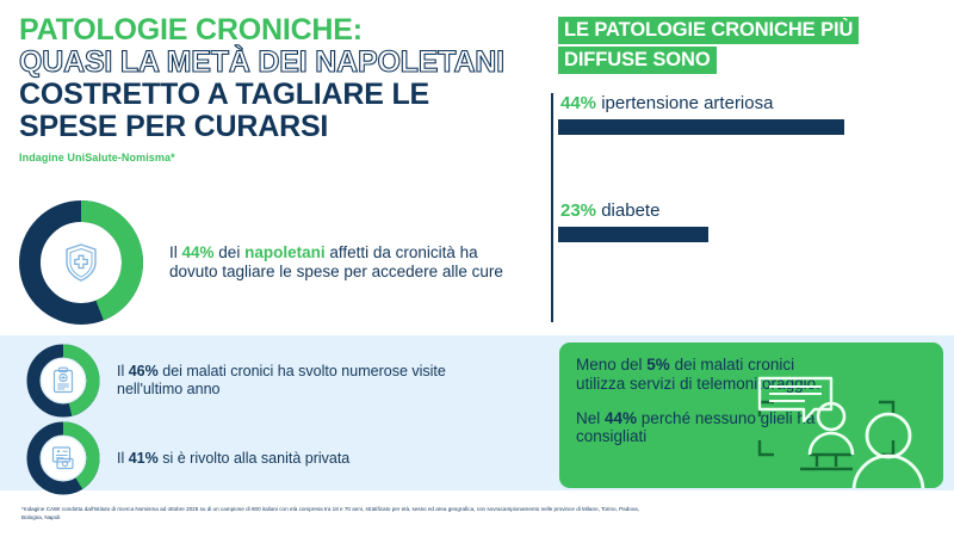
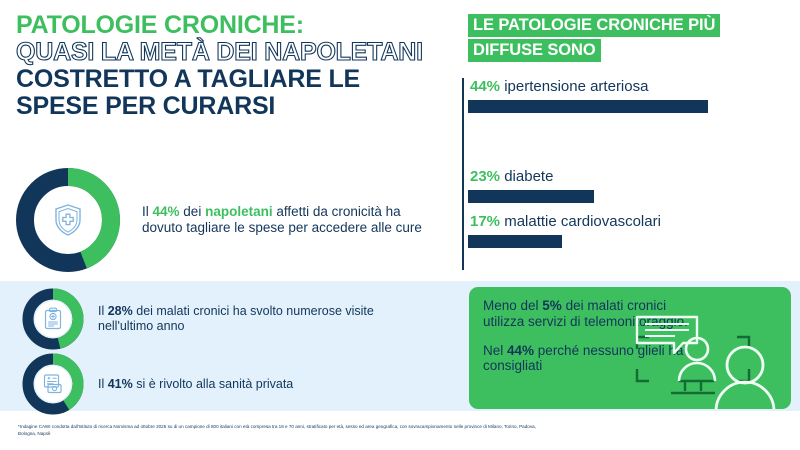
  PATOLOGIE CRONICHE:
  QUASI LA METÀ DEI NAPOLETANI
  COSTRETTO A TAGLIARE LE
  SPESE PER CURARSI
- Indagine UniSalute-Nomisma*
  Il 44% dei napoletani affetti da cronicità ha dovuto tagliare le spese per accedere alle cure
- Il 46% dei malati cronici ha svolto numerose visite nell'ultimo anno
+ Il 28% dei malati cronici ha svolto numerose visite nell'ultimo anno
  Il 41% si è rivolto alla sanità privata
  LE PATOLOGIE CRONICHE PIÙ
  DIFFUSE SONO
  44% ipertensione arteriosa
  23% diabete
+ 17% malattie cardiovascolari
  Meno del 5% dei malati cronici utilizza servizi di telemonioraggio.
  Nel 44% perché nessuno glieli ha consigliati
